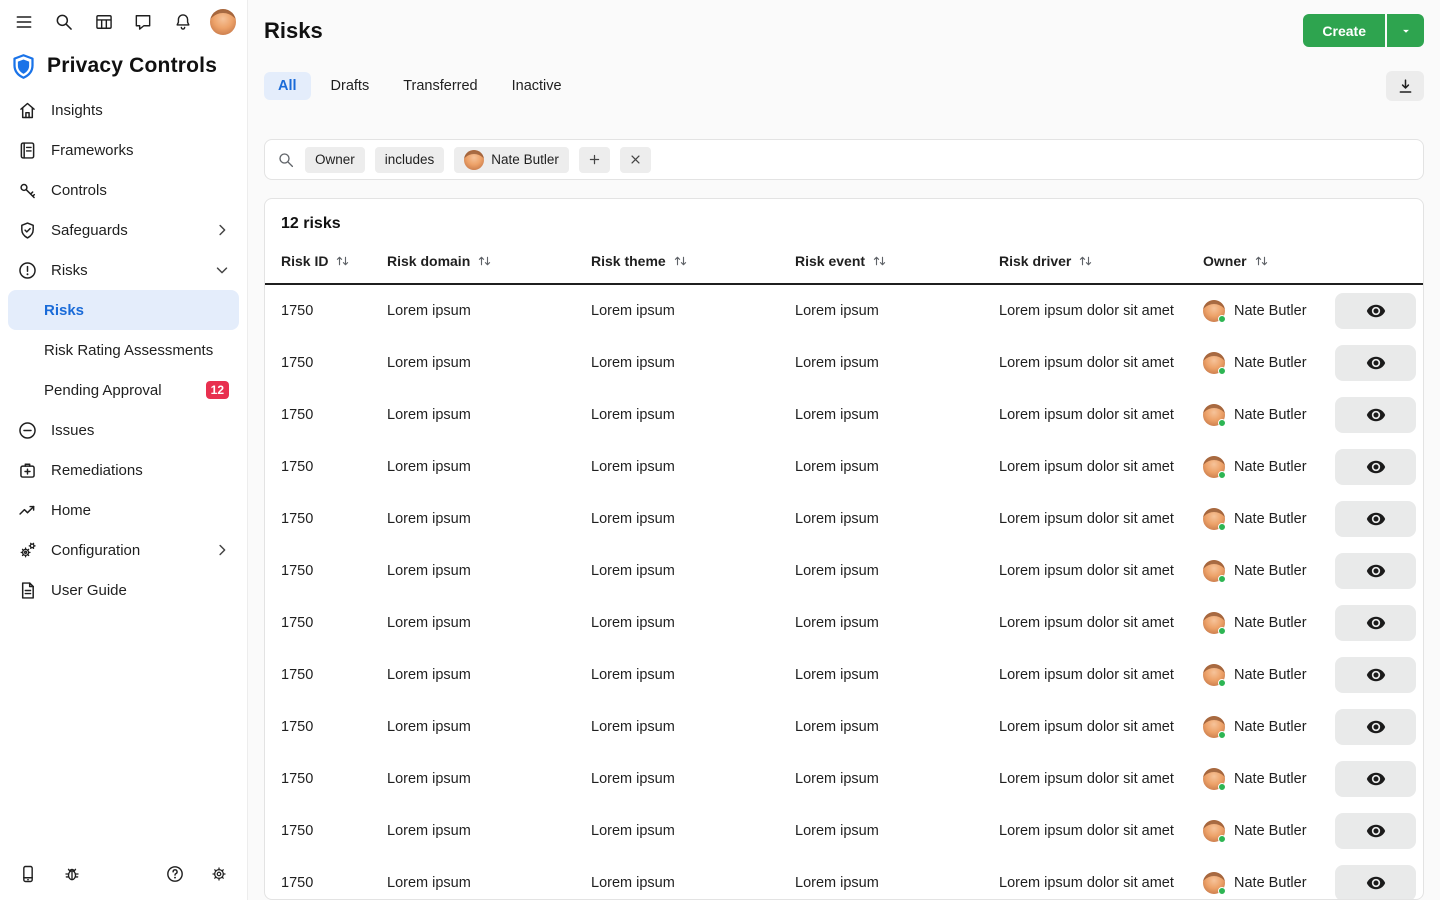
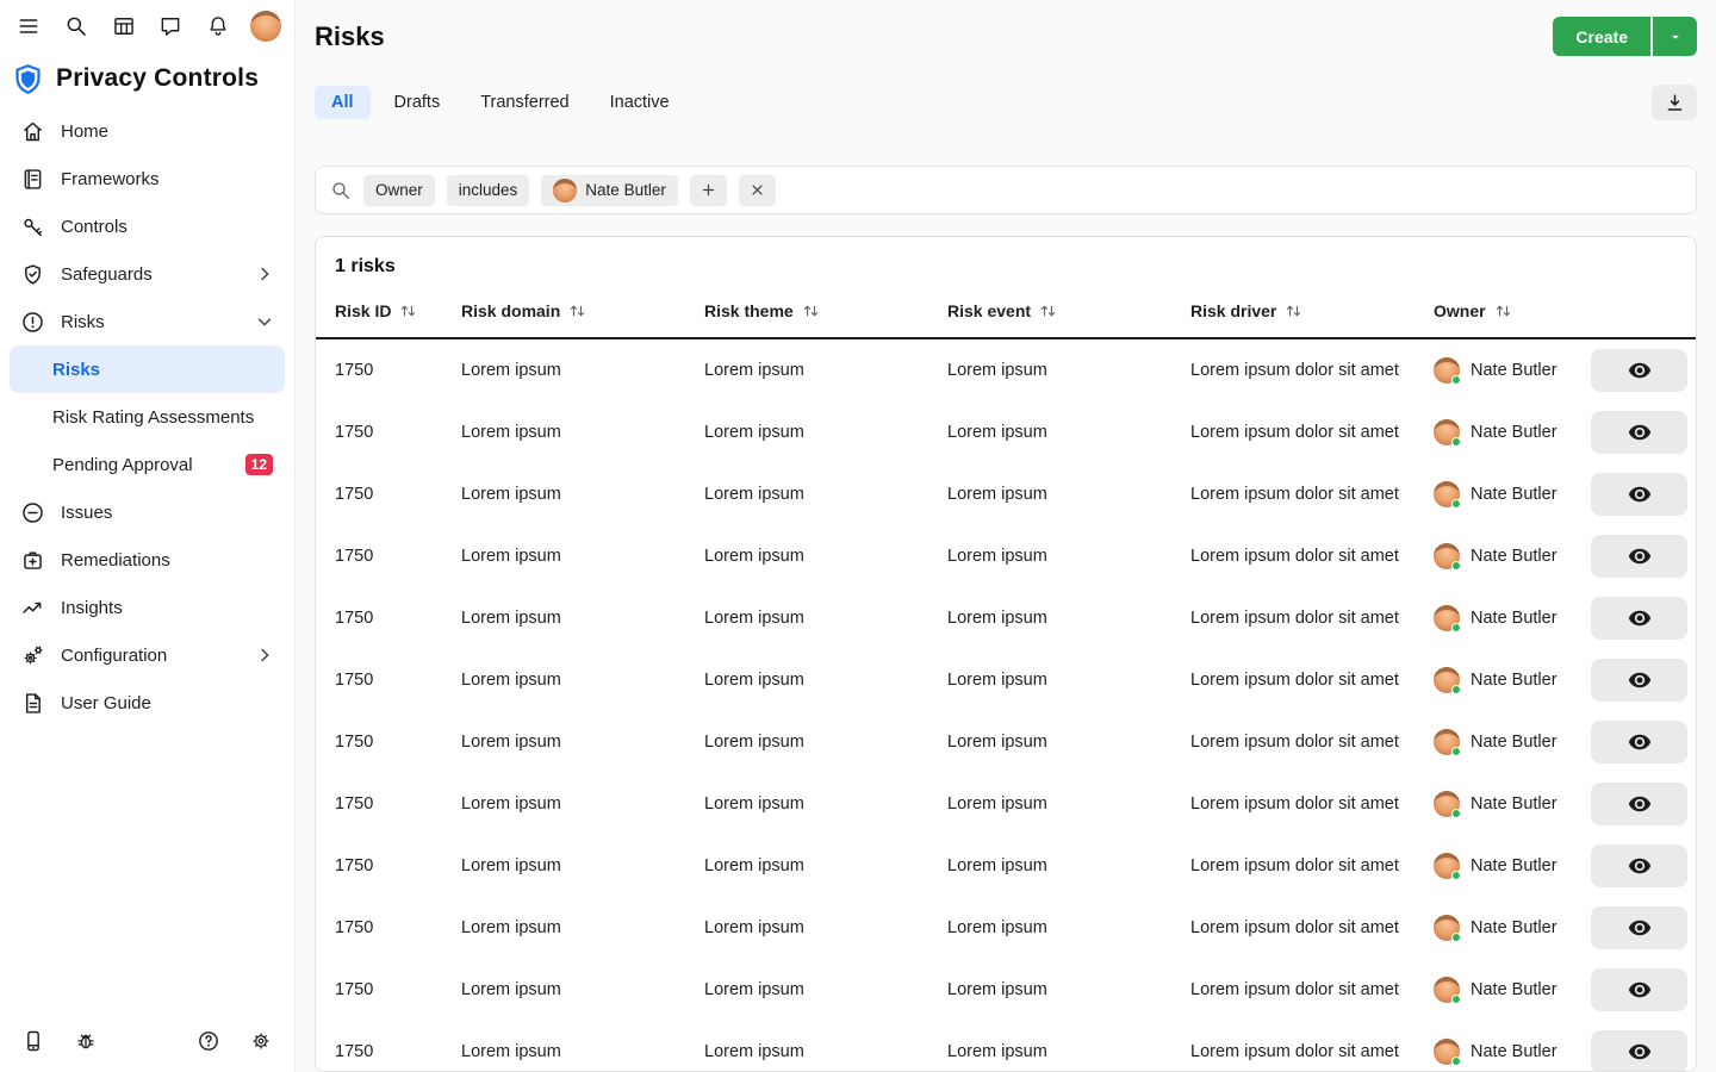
  Privacy Controls
- Insights
+ Home
  Frameworks
  Controls
  Safeguards
  Risks
  Risks
  Risk Rating Assessments
  Pending Approval
  12
  Issues
  Remediations
- Home
+ Insights
  Configuration
  User Guide
  Risks
  Create
  All
  Drafts
  Transferred
  Inactive
  Owner
  includes
  Nate Butler
- 12 risks
+ 1 risks
  Risk ID
  Risk domain
  Risk theme
  Risk event
  Risk driver
  Owner
  1750
  Lorem ipsum
  Lorem ipsum
  Lorem ipsum
  Lorem ipsum dolor sit amet
  Nate Butler
  1750
  Lorem ipsum
  Lorem ipsum
  Lorem ipsum
  Lorem ipsum dolor sit amet
  Nate Butler
  1750
  Lorem ipsum
  Lorem ipsum
  Lorem ipsum
  Lorem ipsum dolor sit amet
  Nate Butler
  1750
  Lorem ipsum
  Lorem ipsum
  Lorem ipsum
  Lorem ipsum dolor sit amet
  Nate Butler
  1750
  Lorem ipsum
  Lorem ipsum
  Lorem ipsum
  Lorem ipsum dolor sit amet
  Nate Butler
  1750
  Lorem ipsum
  Lorem ipsum
  Lorem ipsum
  Lorem ipsum dolor sit amet
  Nate Butler
  1750
  Lorem ipsum
  Lorem ipsum
  Lorem ipsum
  Lorem ipsum dolor sit amet
  Nate Butler
  1750
  Lorem ipsum
  Lorem ipsum
  Lorem ipsum
  Lorem ipsum dolor sit amet
  Nate Butler
  1750
  Lorem ipsum
  Lorem ipsum
  Lorem ipsum
  Lorem ipsum dolor sit amet
  Nate Butler
  1750
  Lorem ipsum
  Lorem ipsum
  Lorem ipsum
  Lorem ipsum dolor sit amet
  Nate Butler
  1750
  Lorem ipsum
  Lorem ipsum
  Lorem ipsum
  Lorem ipsum dolor sit amet
  Nate Butler
  1750
  Lorem ipsum
  Lorem ipsum
  Lorem ipsum
  Lorem ipsum dolor sit amet
  Nate Butler
